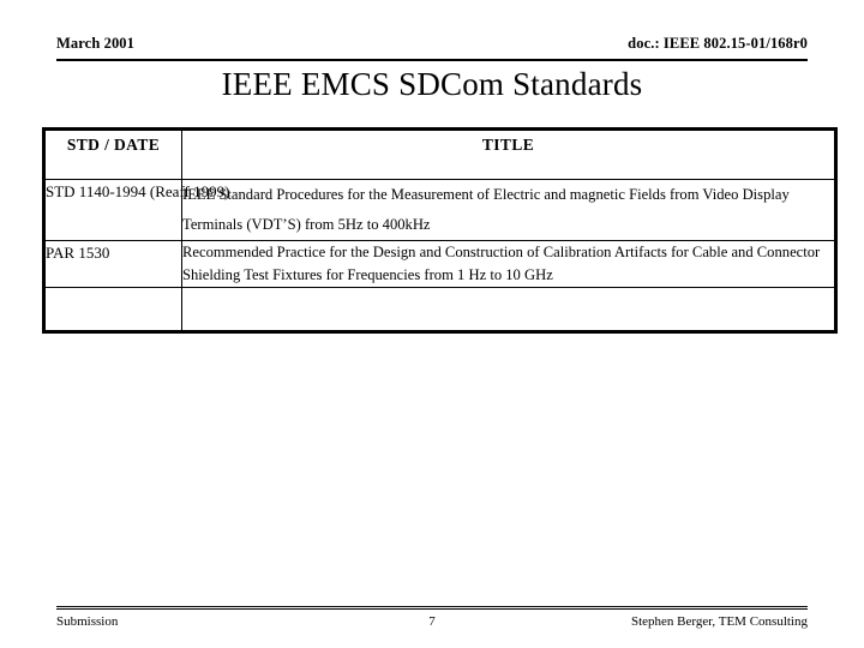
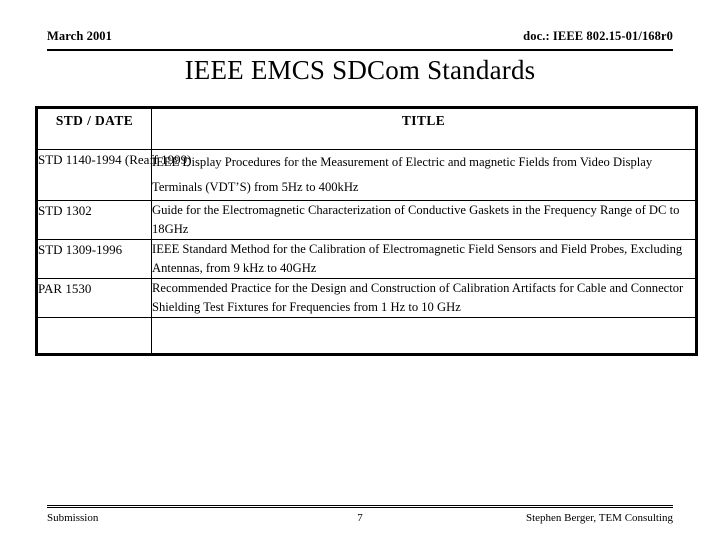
  March 2001
  doc.: IEEE 802.15-01/168r0
  IEEE EMCS SDCom Standards
  STD / DATE	TITLE
- STD 1140-1994 (Reaf	IEEE Standard Procedures for the Measurement of Electric and magnetic Fields from Video Display Terminals (VDT’S) from 5Hz to 400kHz
+ STD 1140-1994 (Reaf	IEEE Display Procedures for the Measurement of Electric and magnetic Fields from Video Display Terminals (VDT’S) from 5Hz to 400kHz
+ STD 1302	Guide for the Electromagnetic Characterization of Conductive Gaskets in the Frequency Range of DC to 18GHz
+ STD 1309-1996	IEEE Standard Method for the Calibration of Electromagnetic Field Sensors and Field Probes, Excluding Antennas, from 9 kHz to 40GHz
  PAR 1530	Recommended Practice for the Design and Construction of Calibration Artifacts for Cable and Connector Shielding Test Fixtures for Frequencies from 1 Hz to 10 GHz
  Submission
  7
  Stephen Berger, TEM Consulting
